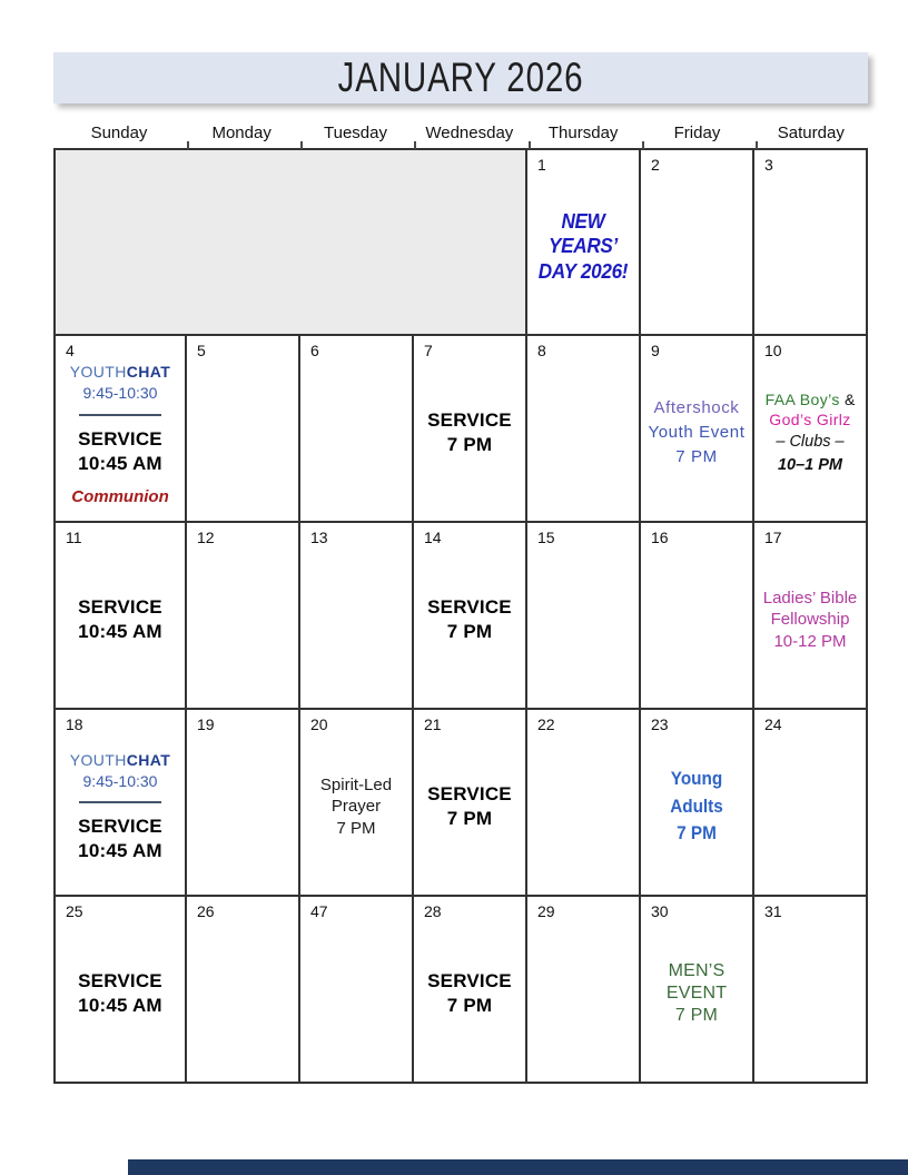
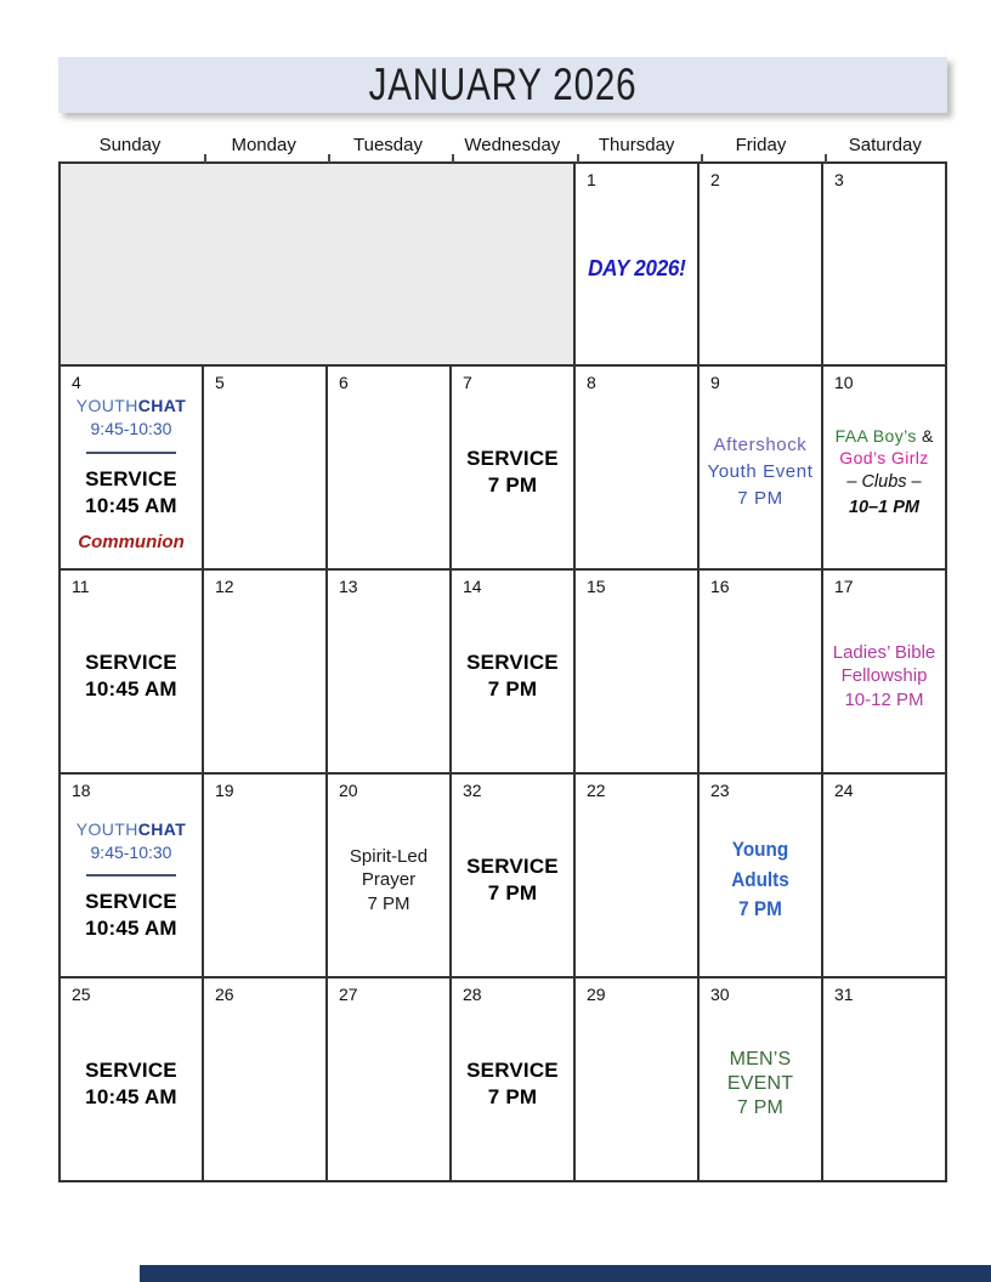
  JANUARY 2026
  Sunday
  Monday
  Tuesday
  Wednesday
  Thursday
  Friday
  Saturday
  1
- NEW YEARS’
  DAY 2026!
  2
  3
  4
  YOUTHCHAT
  9:45-10:30
  SERVICE
  10:45 AM
  Communion
  5
  6
  7
  SERVICE
  7 PM
  8
  9
  Aftershock
  Youth Event
  7 PM
  10
  FAA Boy’s &
  God’s Girlz
  – Clubs –
  10–1 PM
  11
  SERVICE
  10:45 AM
  12
  13
  14
  SERVICE
  7 PM
  15
  16
  17
  Ladies’ Bible
  Fellowship
  10-12 PM
  18
  YOUTHCHAT
  9:45-10:30
  SERVICE
  10:45 AM
  19
  20
  Spirit-Led
  Prayer
  7 PM
- 21
+ 32
  SERVICE
  7 PM
  22
  23
  Young Adults
  7 PM
  24
  25
  SERVICE
  10:45 AM
  26
- 47
+ 27
  28
  SERVICE
  7 PM
  29
  30
  MEN’S
  EVENT
  7 PM
  31
